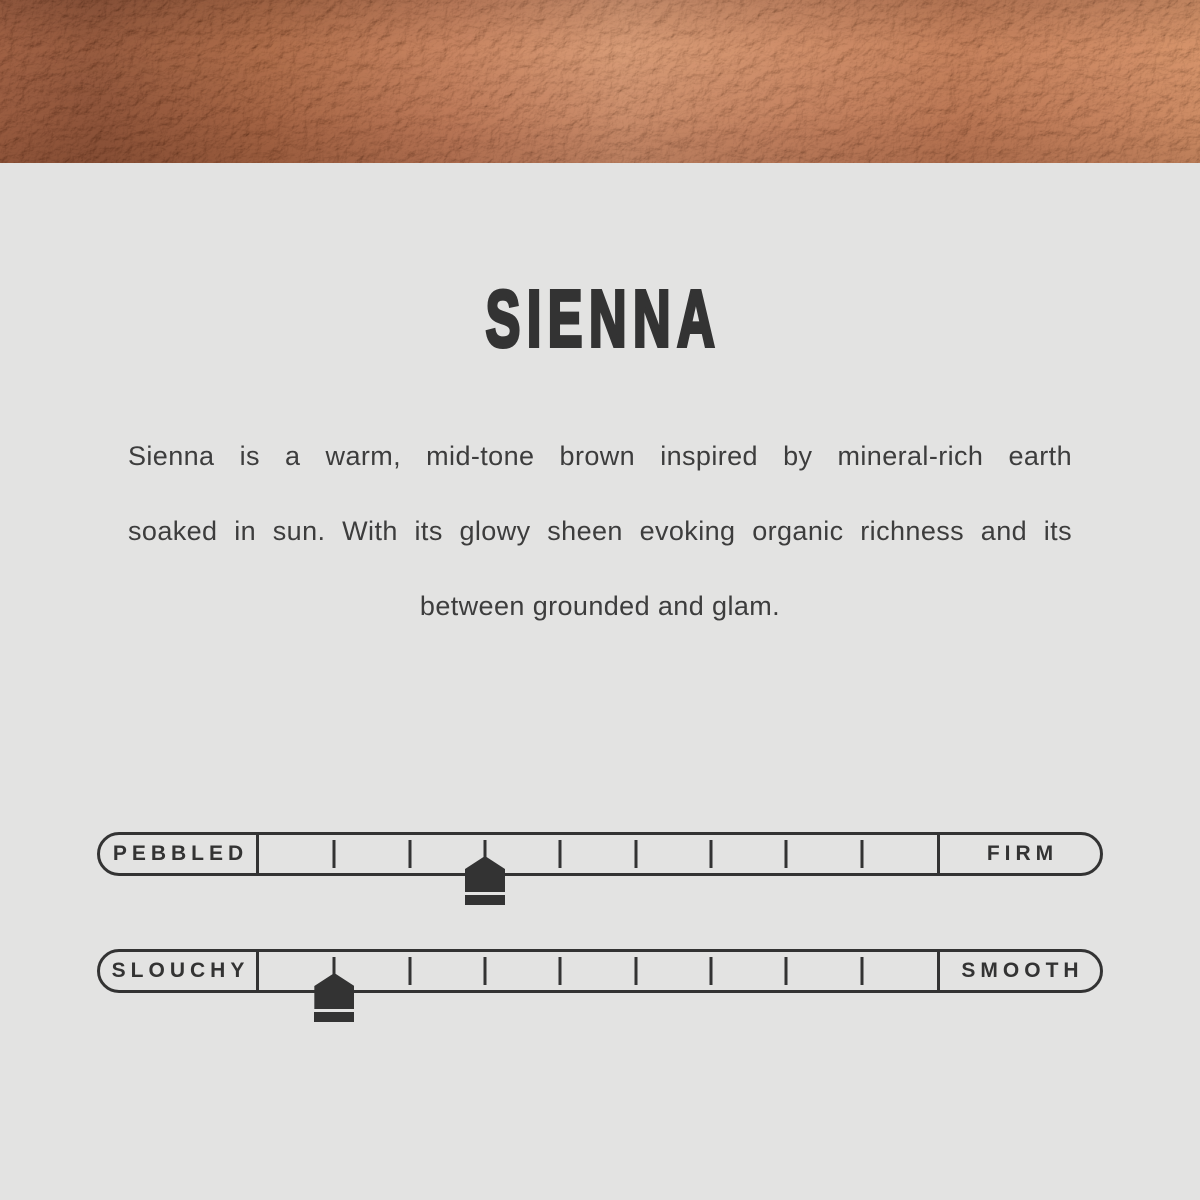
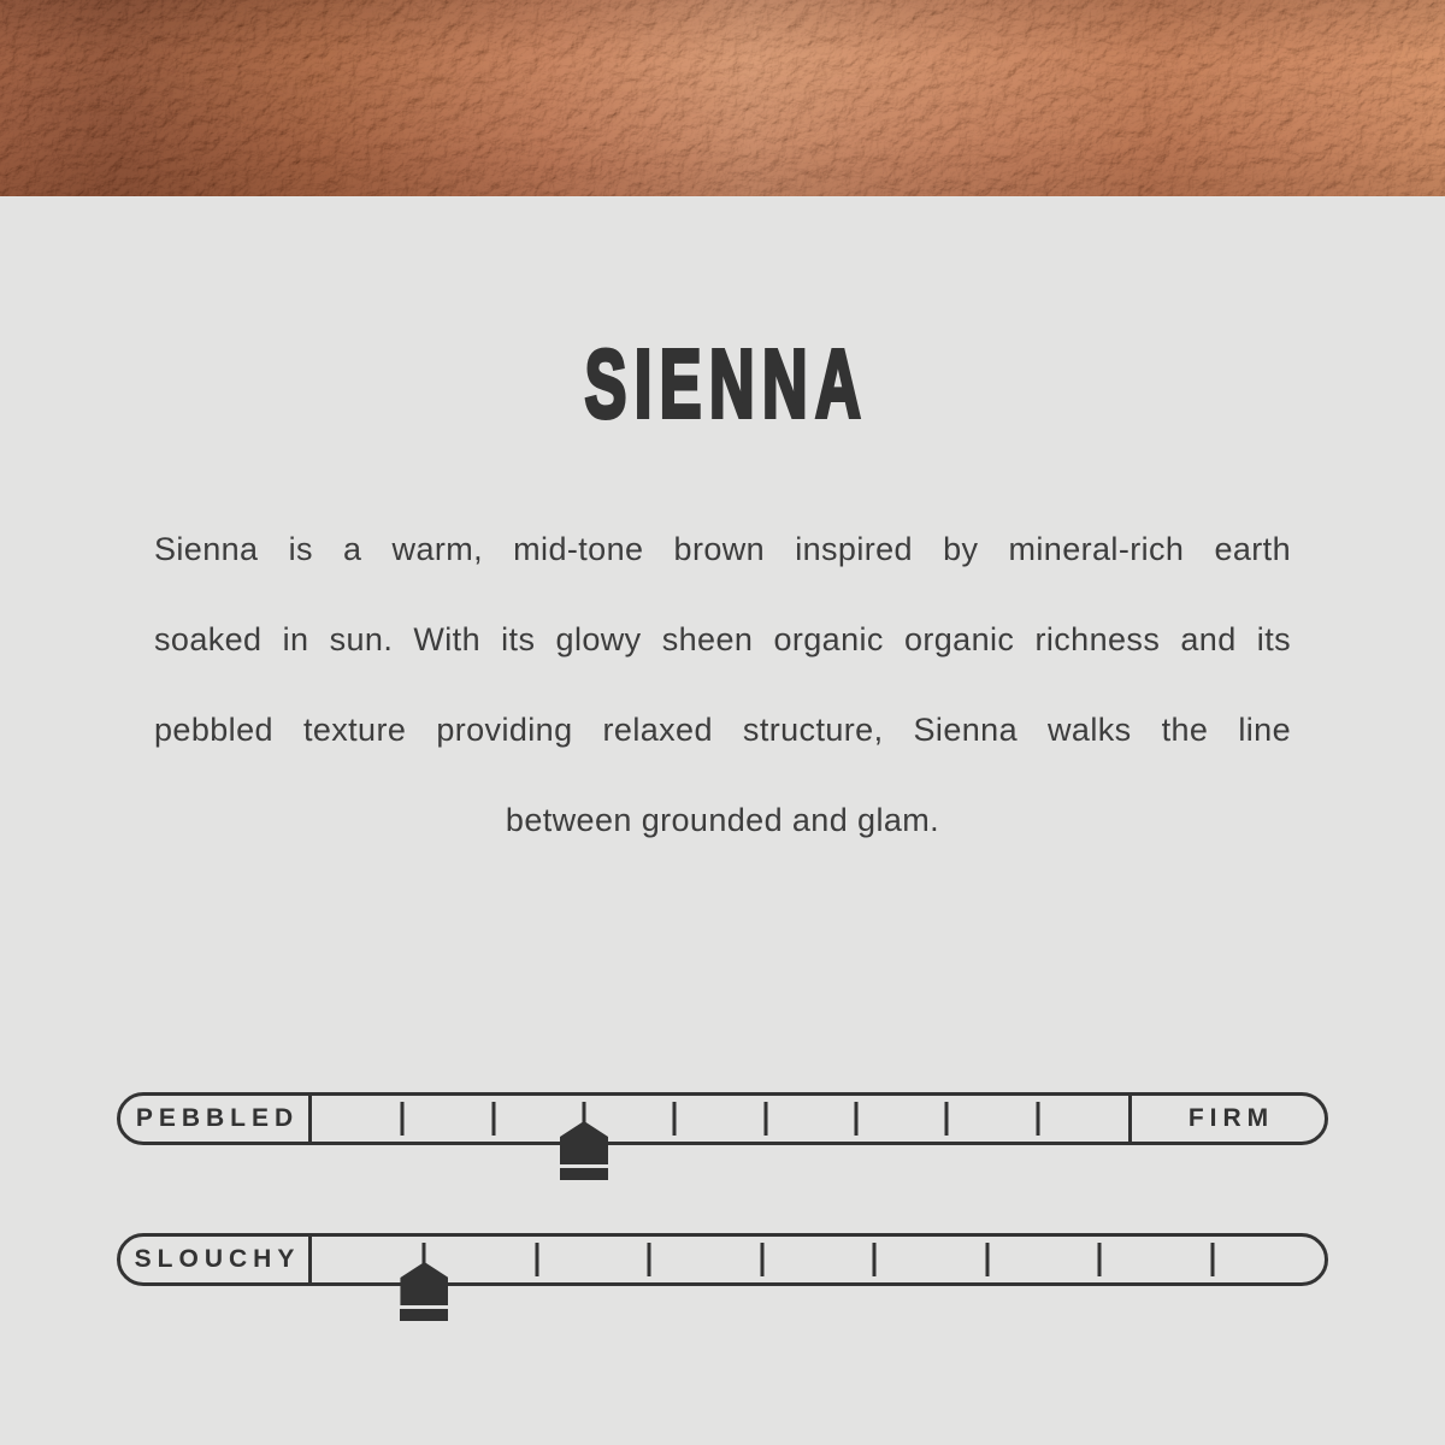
  SIENNA
  Sienna is a warm, mid-tone brown inspired by mineral-rich earth
- soaked in sun. With its glowy sheen evoking organic richness and its
+ soaked in sun. With its glowy sheen organic organic richness and its
+ pebbled texture providing relaxed structure, Sienna walks the line
  between grounded and glam.
  PEBBLED
  FIRM
  SLOUCHY
- SMOOTH
